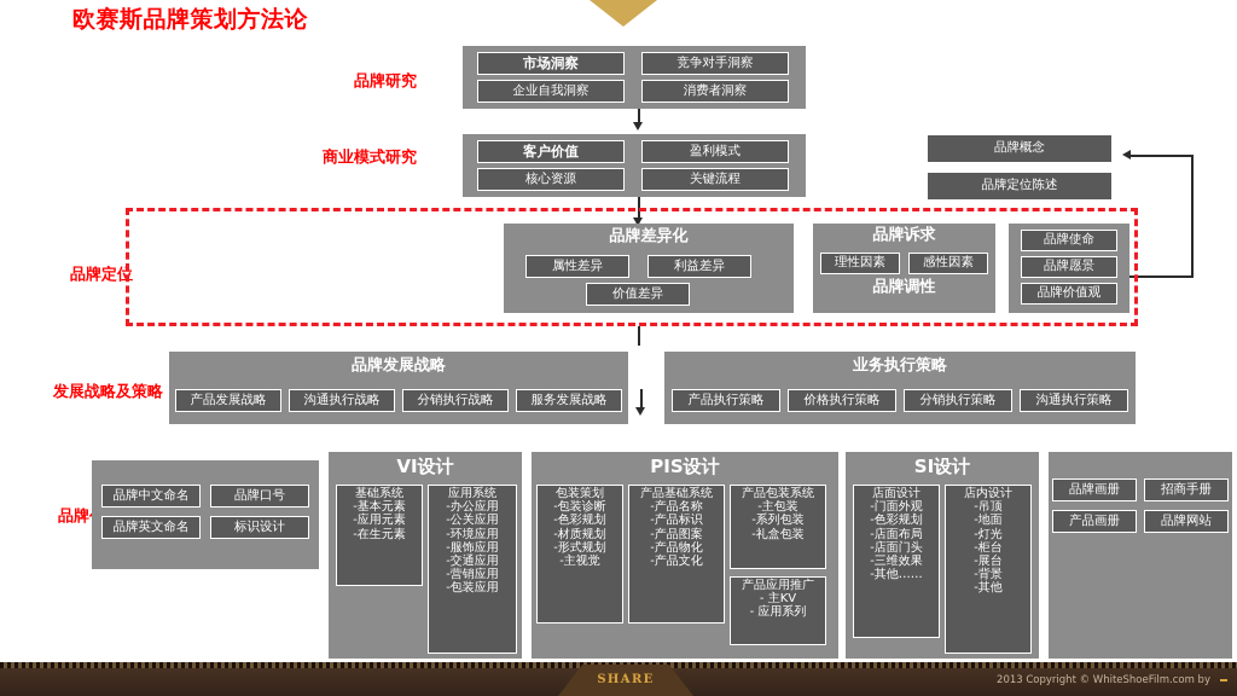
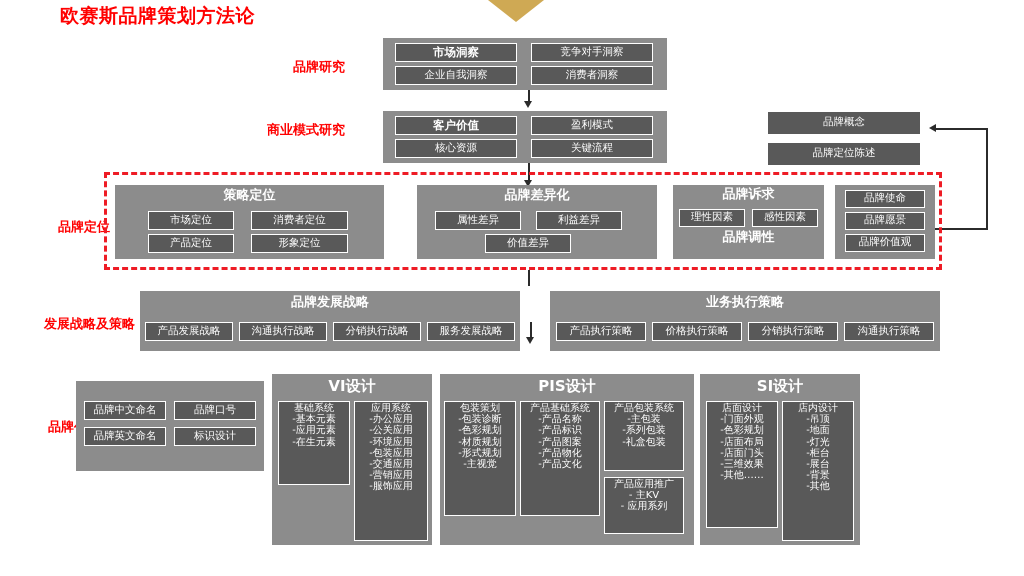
  欧赛斯品牌策划方法论
  品牌研究
  市场洞察
  竞争对手洞察
  企业自我洞察
  消费者洞察
  商业模式研究
  客户价值
  盈利模式
  核心资源
  关键流程
  品牌概念
  品牌定位陈述
  品牌定位
+ 策略定位
+ 市场定位
+ 消费者定位
+ 产品定位
+ 形象定位
  品牌差异化
  属性差异
  利益差异
  价值差异
  品牌诉求
  理性因素
  感性因素
  品牌调性
  品牌使命
  品牌愿景
  品牌价值观
  发展战略及策略
  品牌发展战略
  产品发展战略
  沟通执行战略
  分销执行战略
  服务发展战略
  业务执行策略
  产品执行策略
  价格执行策略
  分销执行策略
  沟通执行策略
  品牌中文命名
  品牌口号
  品牌英文命名
  标识设计
  VI设计
  基础系统
  -基本元素
  -应用元素
  -在生元素
  应用系统
  -办公应用
  -公关应用
  -环境应用
- -服饰应用
+ -包装应用
  -交通应用
  -营销应用
- -包装应用
+ -服饰应用
  PIS设计
  包装策划
  -包装诊断
  -色彩规划
  -材质规划
  -形式规划
  -主视觉
  产品基础系统
  -产品名称
  -产品标识
  -产品图案
  -产品物化
  -产品文化
  产品包装系统
  -主包装
  -系列包装
  -礼盒包装
  产品应用推广
  - 主KV
  - 应用系列
  SI设计
  店面设计
  -门面外观
  -色彩规划
  -店面布局
  -店面门头
  -三维效果
  -其他……
  店内设计
  -吊顶
  -地面
  -灯光
  -柜台
  -展台
  -背景
  -其他
- 品牌画册
- 招商手册
- 产品画册
- 品牌网站
- SHARE
- 2013 Copyright © WhiteShoeFilm.com by
